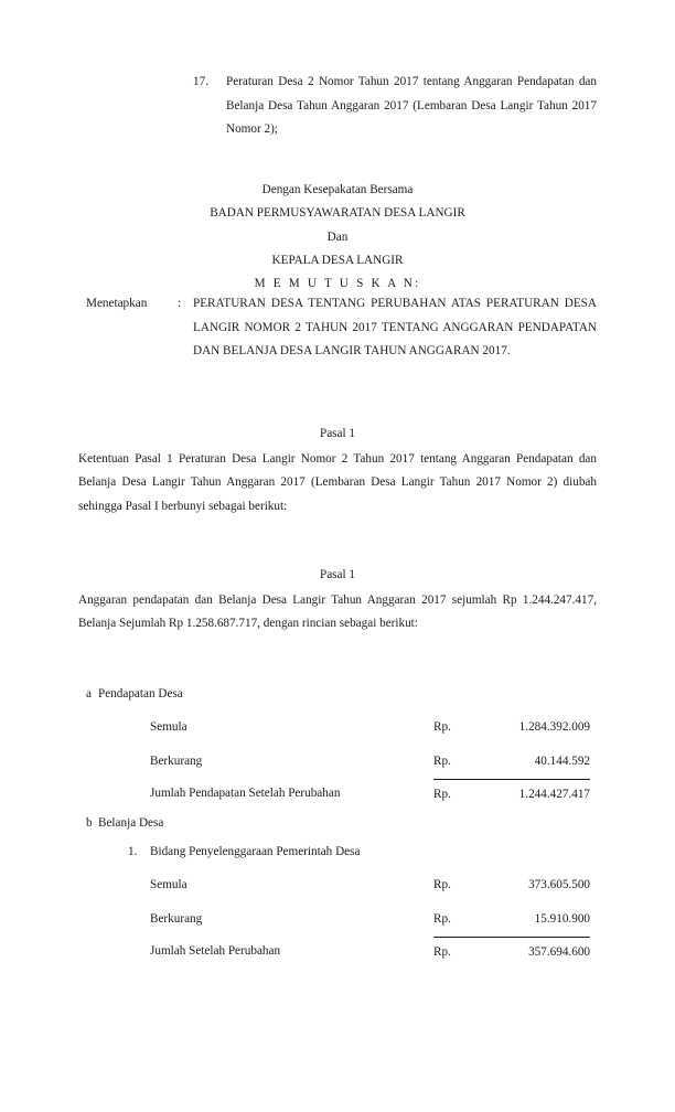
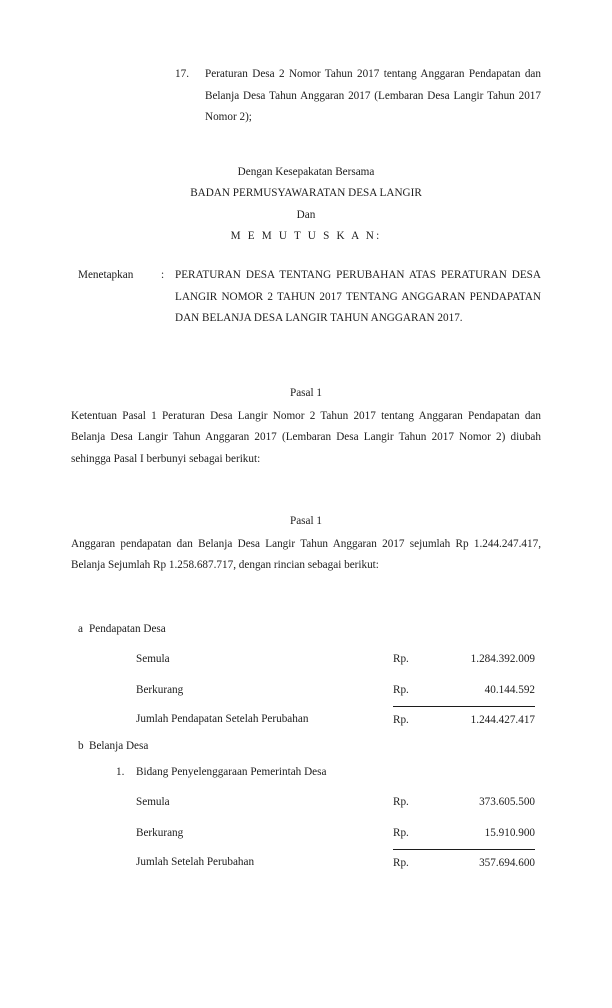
  17.
  Peraturan Desa 2 Nomor Tahun 2017 tentang Anggaran Pendapatan dan Belanja Desa Tahun Anggaran 2017 (Lembaran Desa Langir Tahun 2017 Nomor 2);
  Dengan Kesepakatan Bersama
  BADAN PERMUSYAWARATAN DESA LANGIR
  Dan
- KEPALA DESA LANGIR
  M E M U T U S K A N:
  Menetapkan
  :
  PERATURAN DESA TENTANG PERUBAHAN ATAS PERATURAN DESA LANGIR NOMOR 2 TAHUN 2017 TENTANG ANGGARAN PENDAPATAN DAN BELANJA DESA LANGIR TAHUN ANGGARAN 2017.
  Pasal 1
  Ketentuan Pasal 1 Peraturan Desa Langir Nomor 2 Tahun 2017 tentang Anggaran Pendapatan dan Belanja Desa Langir Tahun Anggaran 2017 (Lembaran Desa Langir Tahun 2017 Nomor 2) diubah sehingga Pasal I berbunyi sebagai berikut:
  Pasal 1
  Anggaran pendapatan dan Belanja Desa Langir Tahun Anggaran 2017 sejumlah Rp 1.244.247.417, Belanja Sejumlah Rp 1.258.687.717, dengan rincian sebagai berikut:
  a
  Pendapatan Desa
  Semula
  Rp.
  1.284.392.009
  Berkurang
  Rp.
  40.144.592
  Jumlah Pendapatan Setelah Perubahan
  Rp.
  1.244.427.417
  b
  Belanja Desa
  1.
  Bidang Penyelenggaraan Pemerintah Desa
  Semula
  Rp.
  373.605.500
  Berkurang
  Rp.
  15.910.900
  Jumlah Setelah Perubahan
  Rp.
  357.694.600
